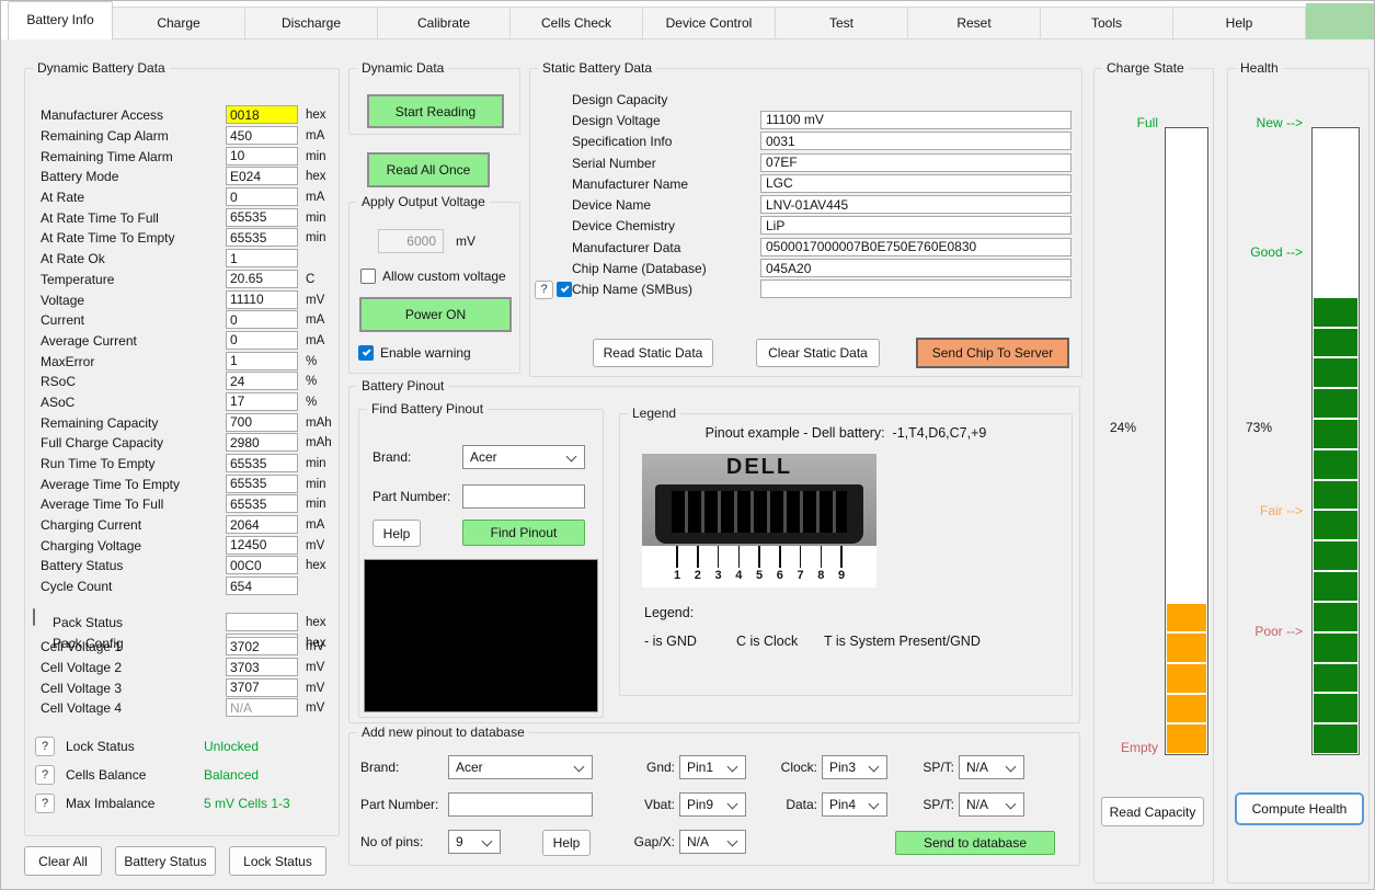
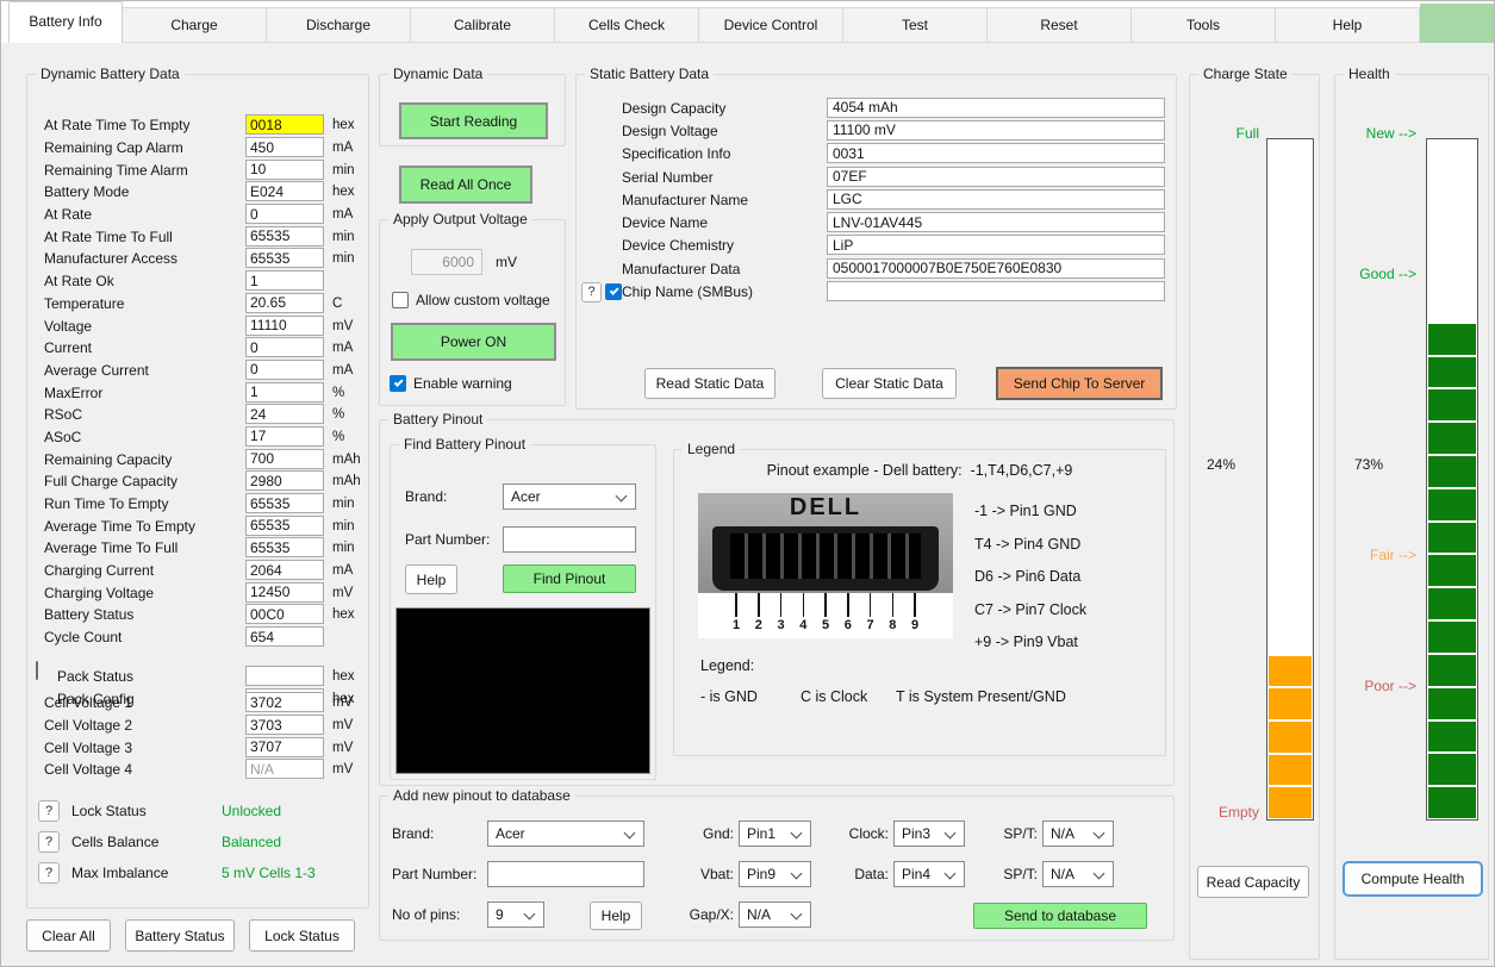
  Battery Info
  Charge
  Discharge
  Calibrate
  Cells Check
  Device Control
  Test
  Reset
  Tools
  Help
  Dynamic Battery Data
- Manufacturer Access
+ At Rate Time To Empty
  0018
  hex
  Remaining Cap Alarm
  450
  mA
  Remaining Time Alarm
  10
  min
  Battery Mode
  E024
  hex
  At Rate
  0
  mA
  At Rate Time To Full
  65535
  min
- At Rate Time To Empty
+ Manufacturer Access
  65535
  min
  At Rate Ok
  1
  Temperature
  20.65
  C
  Voltage
  11110
  mV
  Current
  0
  mA
  Average Current
  0
  mA
  MaxError
  1
  %
  RSoC
  24
  %
  ASoC
  17
  %
  Remaining Capacity
  700
  mAh
  Full Charge Capacity
  2980
  mAh
  Run Time To Empty
  65535
  min
  Average Time To Empty
  65535
  min
  Average Time To Full
  65535
  min
  Charging Current
  2064
  mA
  Charging Voltage
  12450
  mV
  Battery Status
  00C0
  hex
  Cycle Count
  654
  Pack Status
  hex
  Pack Config
  hex
  Cell Voltage 1
  3702
  mV
  Cell Voltage 2
  3703
  mV
  Cell Voltage 3
  3707
  mV
  Cell Voltage 4
  N/A
  mV
  ?
  Lock Status
  Unlocked
  ?
  Cells Balance
  Balanced
  ?
  Max Imbalance
  5 mV Cells 1-3
  Clear All
  Battery Status
  Lock Status
  Dynamic Data
  Start Reading
  Read All Once
  Apply Output Voltage
  6000
  mV
  Allow custom voltage
  Power ON
  Enable warning
  Static Battery Data
  Design Capacity
+ 4054 mAh
  Design Voltage
  11100 mV
  Specification Info
  0031
  Serial Number
  07EF
  Manufacturer Name
  LGC
  Device Name
  LNV-01AV445
  Device Chemistry
  LiP
  Manufacturer Data
  0500017000007B0E750E760E0830
- Chip Name (Database)
- 045A20
  ?
  Chip Name (SMBus)
  Read Static Data
  Clear Static Data
  Send Chip To Server
  Battery Pinout
  Find Battery Pinout
  Brand:
  Acer
  Part Number:
  Help
  Find Pinout
  Legend
  Pinout example - Dell battery: -1,T4,D6,C7,+9
  DELL
  1
  2
  3
  4
  5
  6
  7
  8
  9
+ -1 -> Pin1 GND
+ T4 -> Pin4 GND
+ D6 -> Pin6 Data
+ C7 -> Pin7 Clock
+ +9 -> Pin9 Vbat
  Legend:
  - is GND
  C is Clock
  T is System Present/GND
  Add new pinout to database
  Brand:
  Acer
  Gnd:
  Pin1
  Clock:
  Pin3
  SP/T:
  N/A
  Part Number:
  Vbat:
  Pin9
  Data:
  Pin4
  SP/T:
  N/A
  No of pins:
  9
  Help
  Gap/X:
  N/A
  Send to database
  Charge State
  Full
  24%
  Empty
  Read Capacity
  Health
  New -->
  Good -->
  Fair -->
  Poor -->
  73%
  Compute Health
